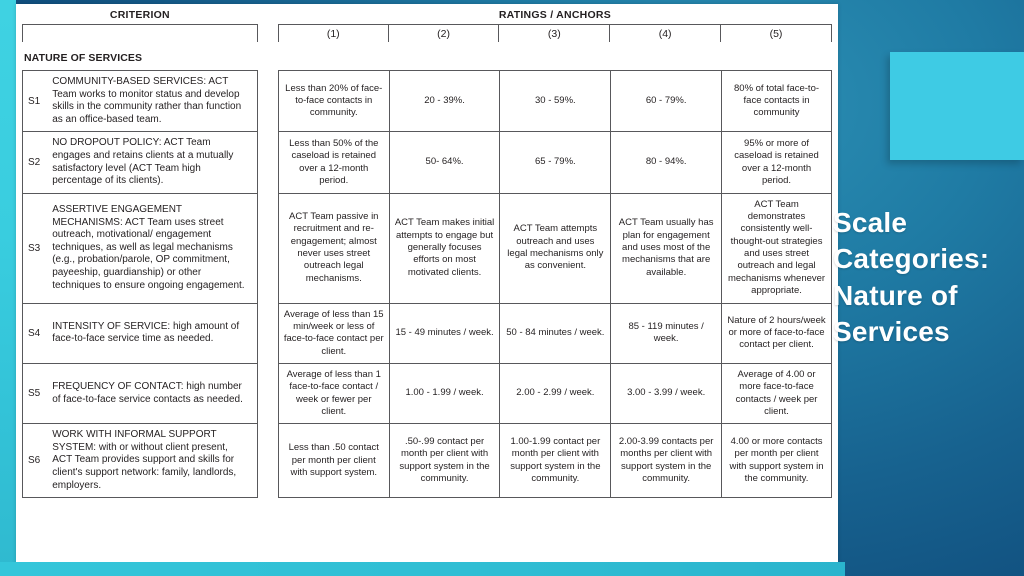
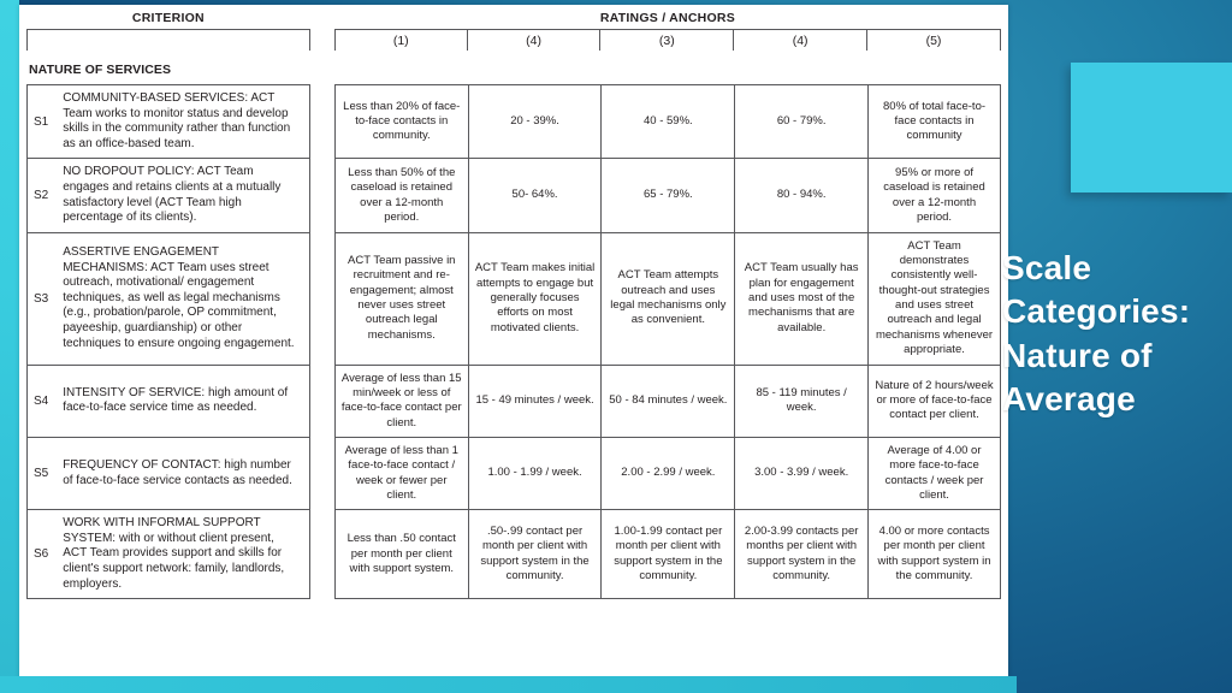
  CRITERION		RATINGS / ANCHORS
- 		(1)	(2)	(3)	(4)	(5)
+ 		(1)	(4)	(3)	(4)	(5)
  NATURE OF SERVICES
- S1	COMMUNITY-BASED SERVICES: ACT Team works to monitor status and develop skills in the community rather than function as an office-based team.		Less than 20% of face-to-face contacts in community.	20 - 39%.	30 - 59%.	60 - 79%.	80% of total face-to-face contacts in community
+ S1	COMMUNITY-BASED SERVICES: ACT Team works to monitor status and develop skills in the community rather than function as an office-based team.		Less than 20% of face-to-face contacts in community.	20 - 39%.	40 - 59%.	60 - 79%.	80% of total face-to-face contacts in community
  S2	NO DROPOUT POLICY: ACT Team engages and retains clients at a mutually satisfactory level (ACT Team high percentage of its clients).		Less than 50% of the caseload is retained over a 12-month period.	50- 64%.	65 - 79%.	80 - 94%.	95% or more of caseload is retained over a 12-month period.
  S3	ASSERTIVE ENGAGEMENT MECHANISMS: ACT Team uses street outreach, motivational/ engagement techniques, as well as legal mechanisms (e.g., probation/parole, OP commitment, payeeship, guardianship) or other techniques to ensure ongoing engagement.		ACT Team passive in recruitment and re-engagement; almost never uses street outreach legal mechanisms.	ACT Team makes initial attempts to engage but generally focuses efforts on most motivated clients.	ACT Team attempts outreach and uses legal mechanisms only as convenient.	ACT Team usually has plan for engagement and uses most of the mechanisms that are available.	ACT Team demonstrates consistently well-thought-out strategies and uses street outreach and legal mechanisms whenever appropriate.
  S4	INTENSITY OF SERVICE: high amount of face-to-face service time as needed.		Average of less than 15 min/week or less of face-to-face contact per client.	15 - 49 minutes / week.	50 - 84 minutes / week.	85 - 119 minutes / week.	Nature of 2 hours/week or more of face-to-face contact per client.
  S5	FREQUENCY OF CONTACT: high number of face-to-face service contacts as needed.		Average of less than 1 face-to-face contact / week or fewer per client.	1.00 - 1.99 / week.	2.00 - 2.99 / week.	3.00 - 3.99 / week.	Average of 4.00 or more face-to-face contacts / week per client.
  S6	WORK WITH INFORMAL SUPPORT SYSTEM: with or without client present, ACT Team provides support and skills for client's support network: family, landlords, employers.		Less than .50 contact per month per client with support system.	.50-.99 contact per month per client with support system in the community.	1.00-1.99 contact per month per client with support system in the community.	2.00-3.99 contacts per months per client with support system in the community.	4.00 or more contacts per month per client with support system in the community.
- Scale Categories: Nature of Services
+ Scale Categories: Nature of Average
